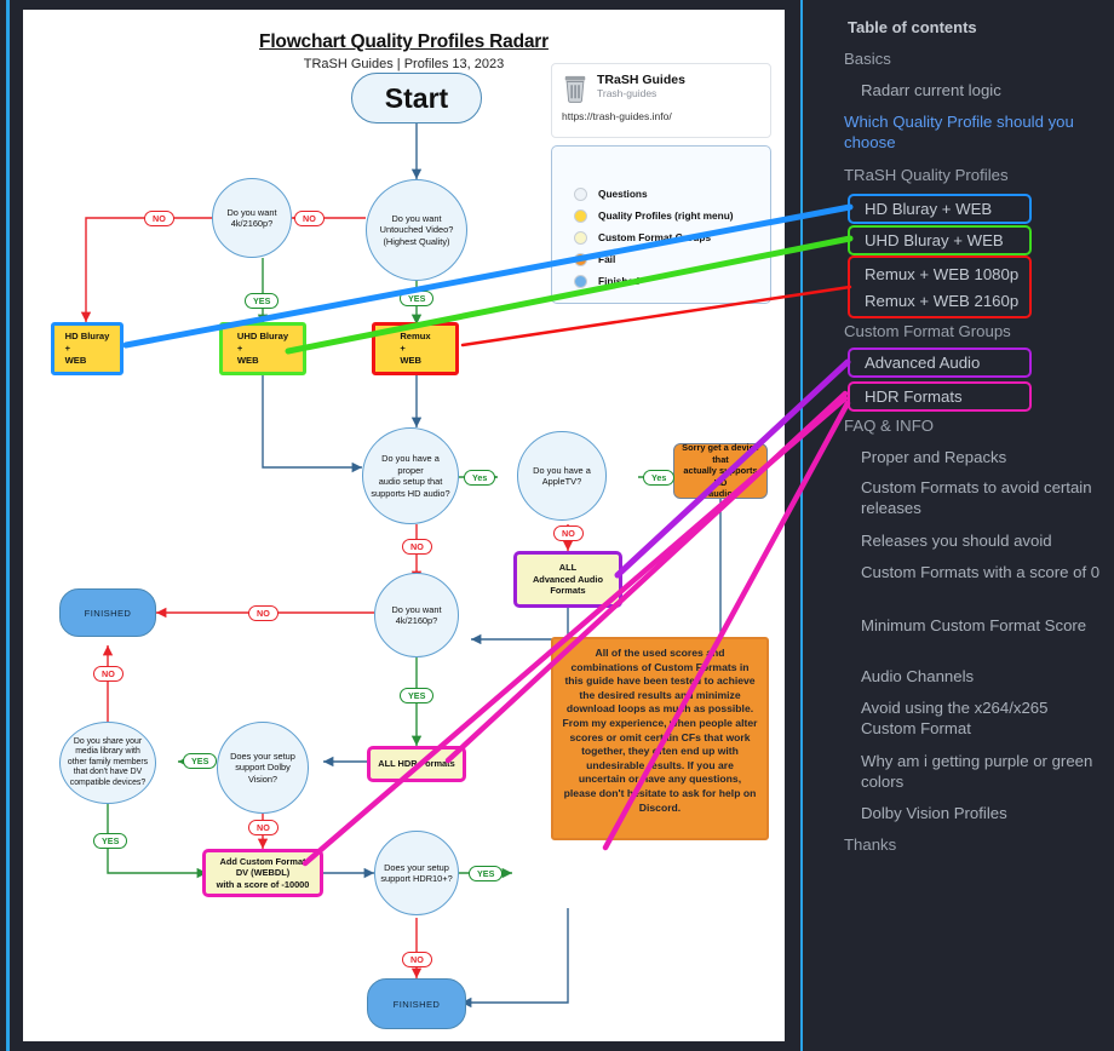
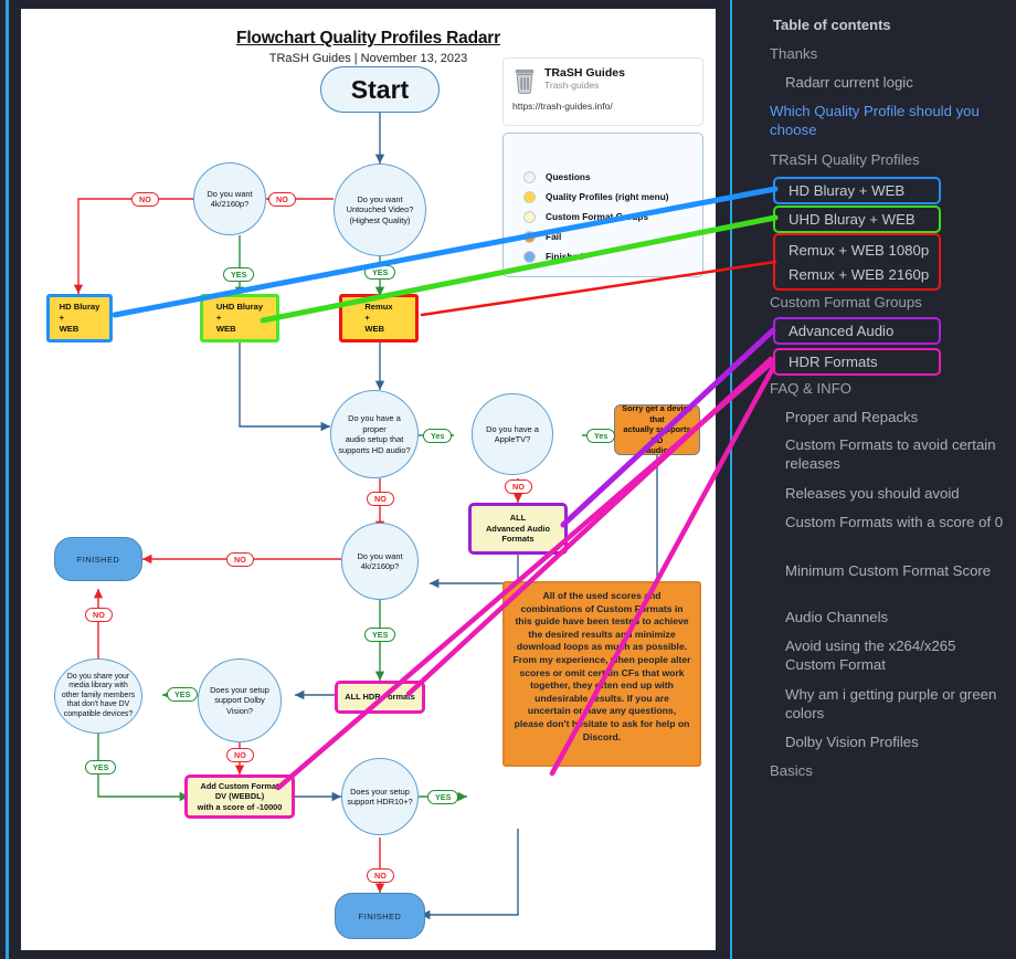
  Flowchart Quality Profiles Radarr
- TRaSH Guides | Profiles 13, 2023
+ TRaSH Guides | November 13, 2023
  TRaSH Guides
  Trash-guides
  https://trash-guides.info/
  Questions
  Quality Profiles (right menu)
  Custom Formats
  Fail
  Start
  Do you want
  Untouched Video?
  (Highest Quality)
  Do you want
  4k/2160p?
  HD Bluray
  +
  WEB
  UHD Bluray
  +
  WEB
  Remux
  +
  WEB
  Do you have a proper
  audio setup that
  supports HD audio?
  Do you have a
  AppleTV?
  Sorry get a devi that
  actually sports D
  audio
  ALL
  Advanced Audio
  Formats
  Do you want
  4k/2160p?
  FINISHED
  ALL HDRormats
  Does your setup
  support Dolby Vision?
  Add Custom Forma
  DV (WEBDL)
  with a score of -10000
  Does your setup
  support HDR10+?
  FINISHED
  All of the used scoresnd combinations of Custom Frmats in this guide have been teste to achieve the desired results an minimize download loops as muh as possible. From my experience,hen people alter scores or omit certin CFs that work together, theyten end up with undesirableesults. If you are uncertain orave any questions, please don't hsitate to ask for help on Discord.
  NO
  NO
  YES
  YES
  Yes
  Yes
  NO
  NO
  NO
  YES
  NO
  YES
  YES
  NO
  YES
  NO
  Table of contents
- Basics
+ Thanks
  Radarr current logic
  Which Quality Profile should you choose
  TRaSH Quality Profiles
  HD Bluray + WEB
  UHD Bluray + WEB
  Remux + WEB 1080p
  Remux + WEB 2160p
  Custom Format Groups
  Advanced Audio
  HDR Formats
  FAQ & INFO
  Proper and Repacks
  Custom Formats to avoid certain releases
  Releases you should avoid
  Custom Formats with a score of 0
  Minimum Custom Format Score
  Audio Channels
  Avoid using the x264/x265 Custom Format
  Why am i getting purple or green colors
  Dolby Vision Profiles
- Thanks
+ Basics
